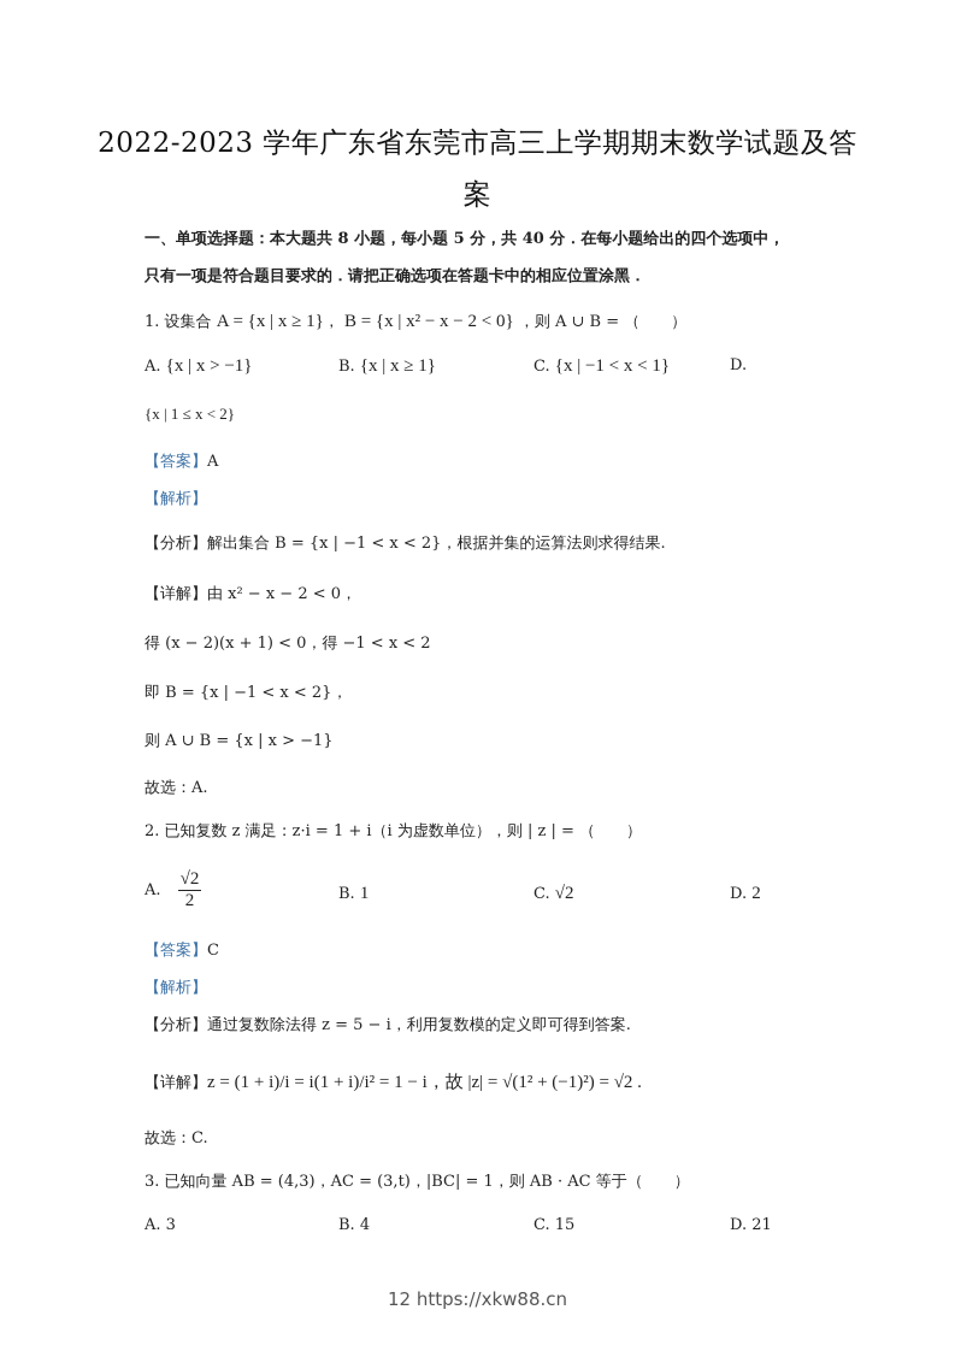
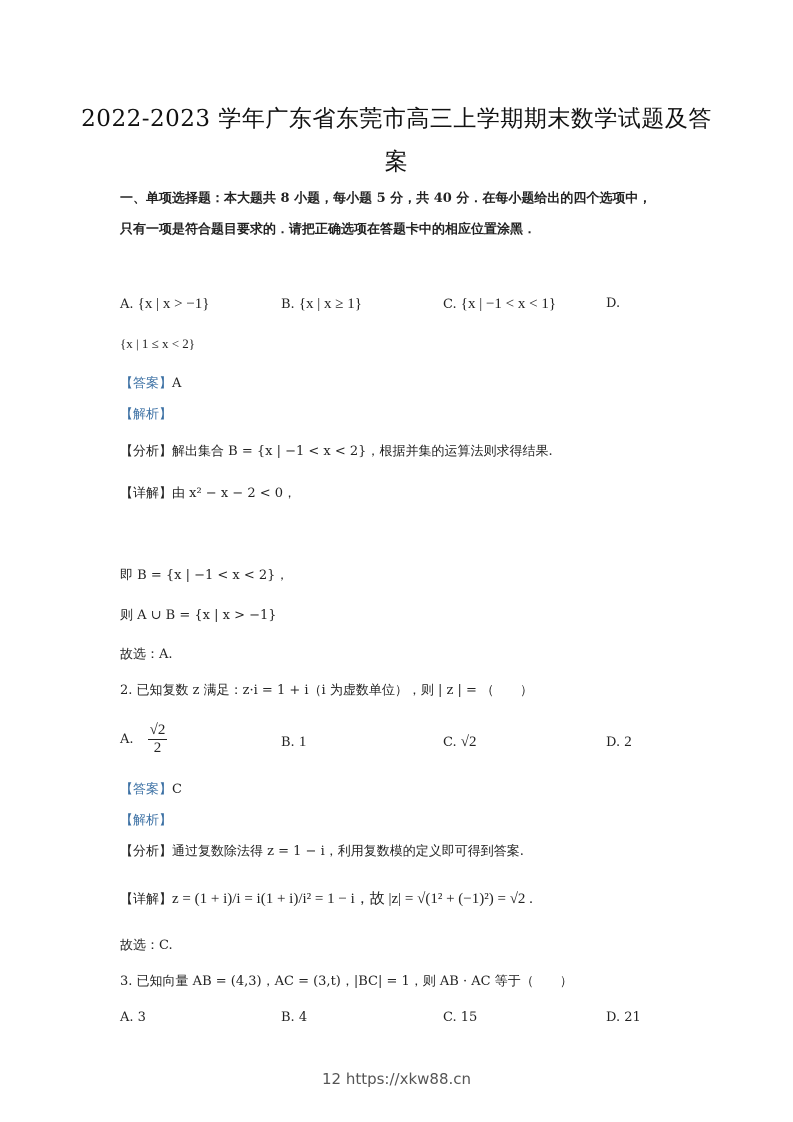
  2022-2023 学年广东省东莞市高三上学期期末数学试题及答
  案
  一、单项选择题：本大题共 8 小题，每小题 5 分，共 40 分．在每小题给出的四个选项中，
  只有一项是符合题目要求的．请把正确选项在答题卡中的相应位置涂黑．
- 1. 设集合 A = {x | x ≥ 1}， B = {x | x² − x − 2 < 0} ，则 A ∪ B = （ ）
  A. {x | x > −1}
  B. {x | x ≥ 1}
  C. {x | −1 < x < 1}
  D.
  {x | 1 ≤ x < 2}
  【答案】A
  【解析】
  【分析】解出集合 B = {x | −1 < x < 2}，根据并集的运算法则求得结果.
  【详解】由 x² − x − 2 < 0，
- 得 (x − 2)(x + 1) < 0，得 −1 < x < 2
  即 B = {x | −1 < x < 2}，
  则 A ∪ B = {x | x > −1}
  故选：A.
  2. 已知复数 z 满足：z·i = 1 + i（i 为虚数单位），则 | z | = （ ）
  A.
  √2
  2
  B. 1
  C. √2
  D. 2
  【答案】C
  【解析】
- 【分析】通过复数除法得 z = 5 − i，利用复数模的定义即可得到答案.
+ 【分析】通过复数除法得 z = 1 − i，利用复数模的定义即可得到答案.
  【详解】z = (1 + i)/i = i(1 + i)/i² = 1 − i，故 |z| = √(1² + (−1)²) = √2 .
  故选：C.
  3. 已知向量 AB = (4,3)，AC = (3,t)，|BC| = 1，则 AB · AC 等于（ ）
  A. 3
  B. 4
  C. 15
  D. 21
  12 https://xkw88.cn
